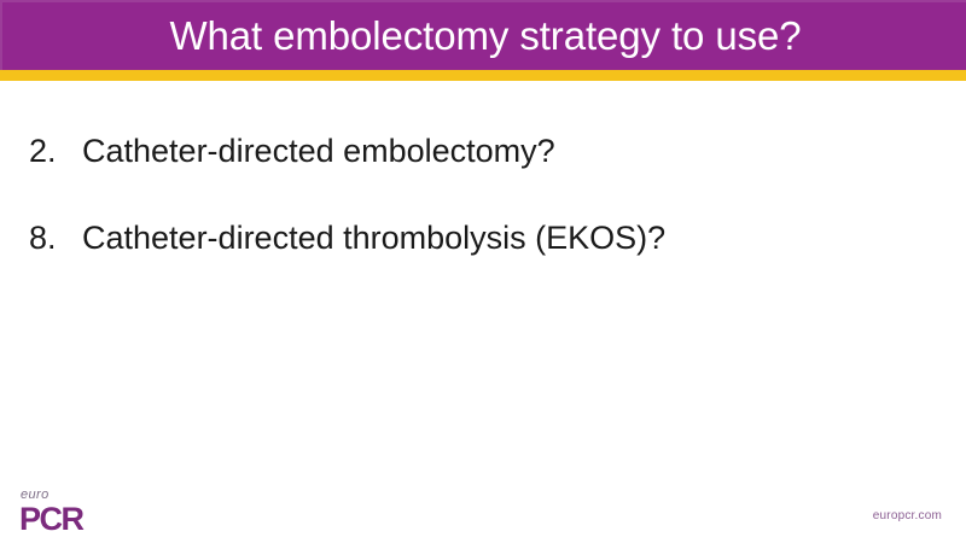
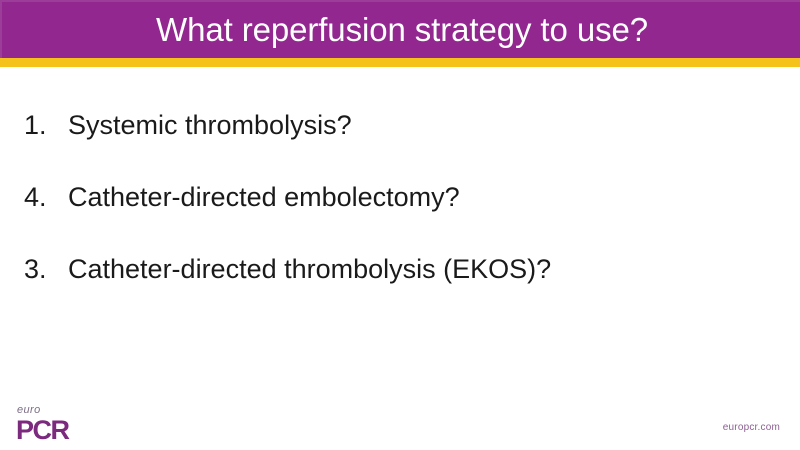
- What embolectomy strategy to use?
+ What reperfusion strategy to use?
+ 1.
+ Systemic thrombolysis?
- 2.
+ 4.
  Catheter-directed embolectomy?
- 8.
+ 3.
  Catheter-directed thrombolysis (EKOS)?
  euro
  PCR
  europcr.com
